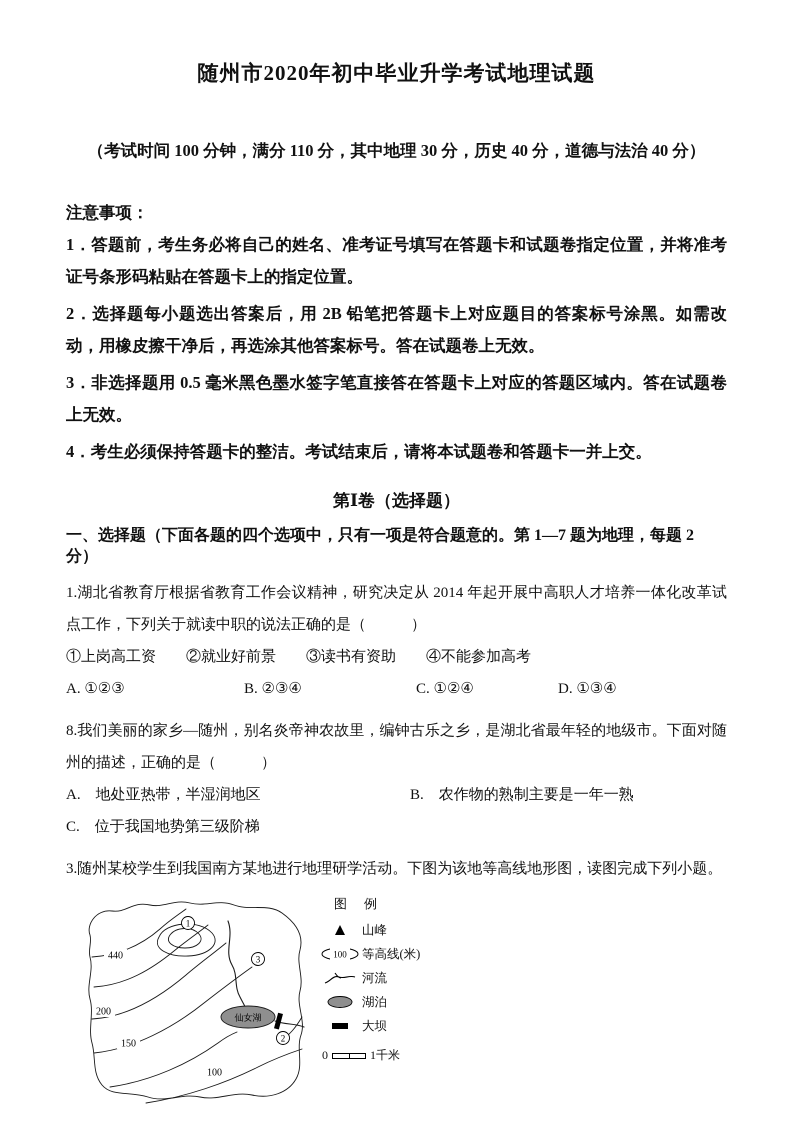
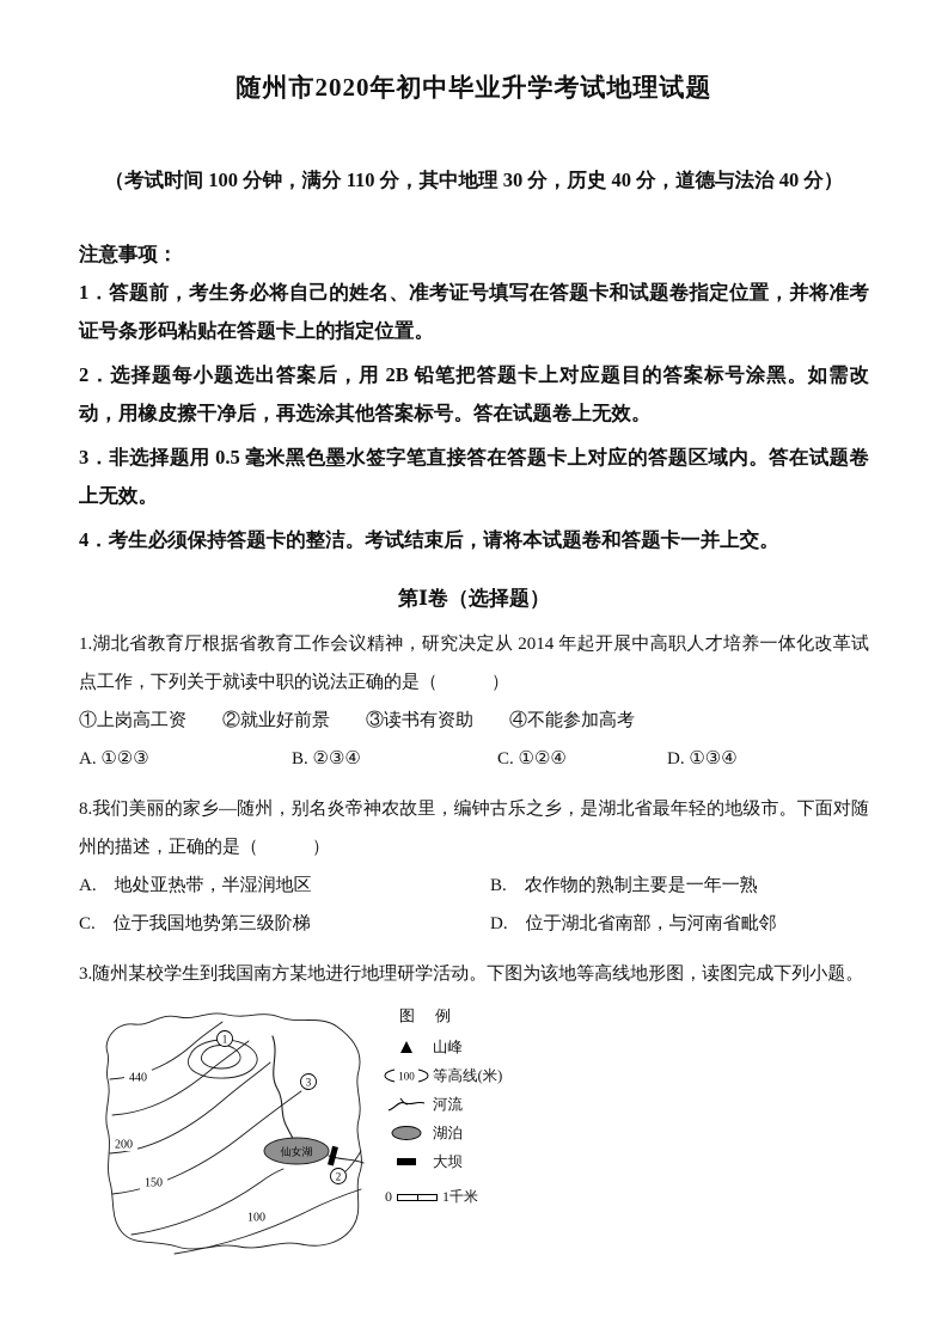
  随州市2020年初中毕业升学考试地理试题
  （考试时间 100 分钟，满分 110 分，其中地理 30 分，历史 40 分，道德与法治 40 分）
  注意事项：
  1．答题前，考生务必将自己的姓名、准考证号填写在答题卡和试题卷指定位置，并将准考证号条形码粘贴在答题卡上的指定位置。
  2．选择题每小题选出答案后，用 2B 铅笔把答题卡上对应题目的答案标号涂黑。如需改动，用橡皮擦干净后，再选涂其他答案标号。答在试题卷上无效。
  3．非选择题用 0.5 毫米黑色墨水签字笔直接答在答题卡上对应的答题区域内。答在试题卷上无效。
  4．考生必须保持答题卡的整洁。考试结束后，请将本试题卷和答题卡一并上交。
  第Ⅰ卷（选择题）
- 一、选择题（下面各题的四个选项中，只有一项是符合题意的。第 1—7 题为地理，每题 2 分）
  1.湖北省教育厅根据省教育工作会议精神，研究决定从 2014 年起开展中高职人才培养一体化改革试点工作，下列关于就读中职的说法正确的是（ ）
  ①上岗高工资 ②就业好前景 ③读书有资助 ④不能参加高考
  A. ①②③
  B. ②③④
  C. ①②④
  D. ①③④
  8.我们美丽的家乡—随州，别名炎帝神农故里，编钟古乐之乡，是湖北省最年轻的地级市。下面对随州的描述，正确的是（ ）
  A. 地处亚热带，半湿润地区
  B. 农作物的熟制主要是一年一熟
  C. 位于我国地势第三级阶梯
+ D. 位于湖北省南部，与河南省毗邻
  3.随州某校学生到我国南方某地进行地理研学活动。下图为该地等高线地形图，读图完成下列小题。
  仙女湖
  440
  200
  150
  100
  1
  3
  2
  图 例
  山峰
  100
  等高线(米)
  河流
  湖泊
  大坝
  0
  1千米
